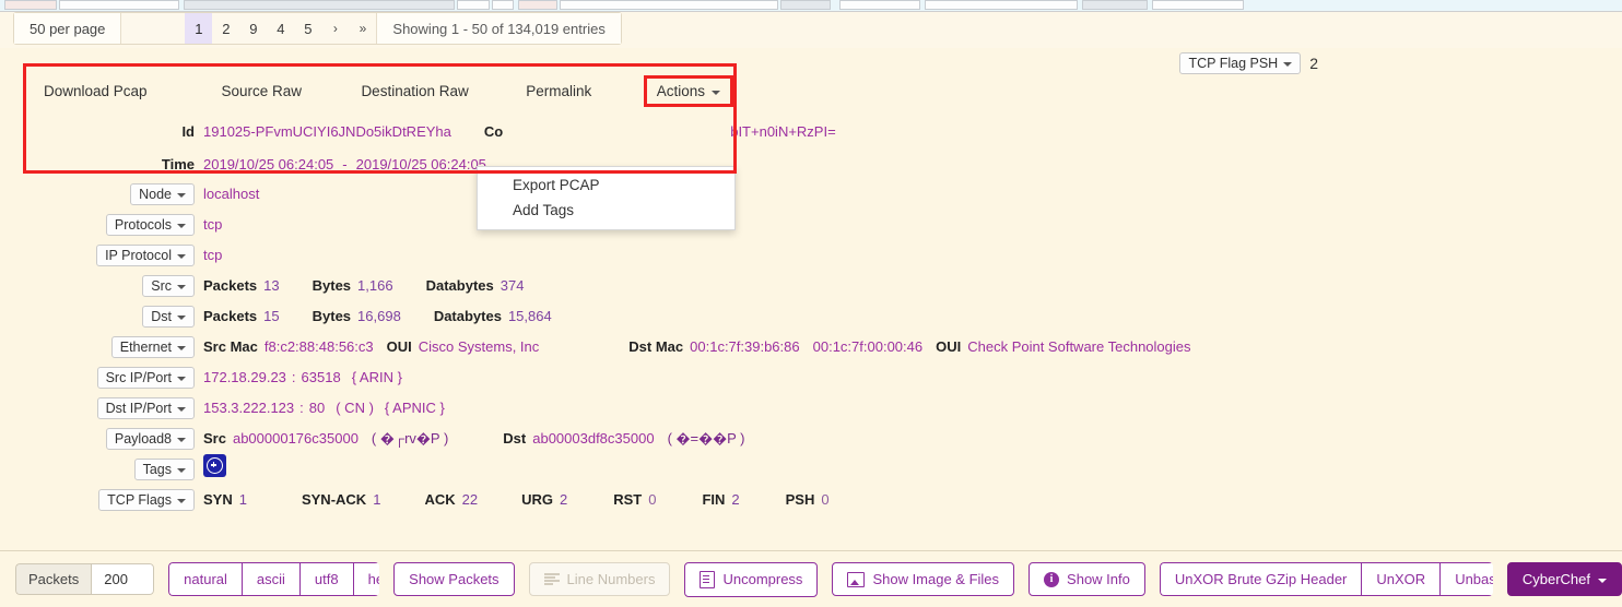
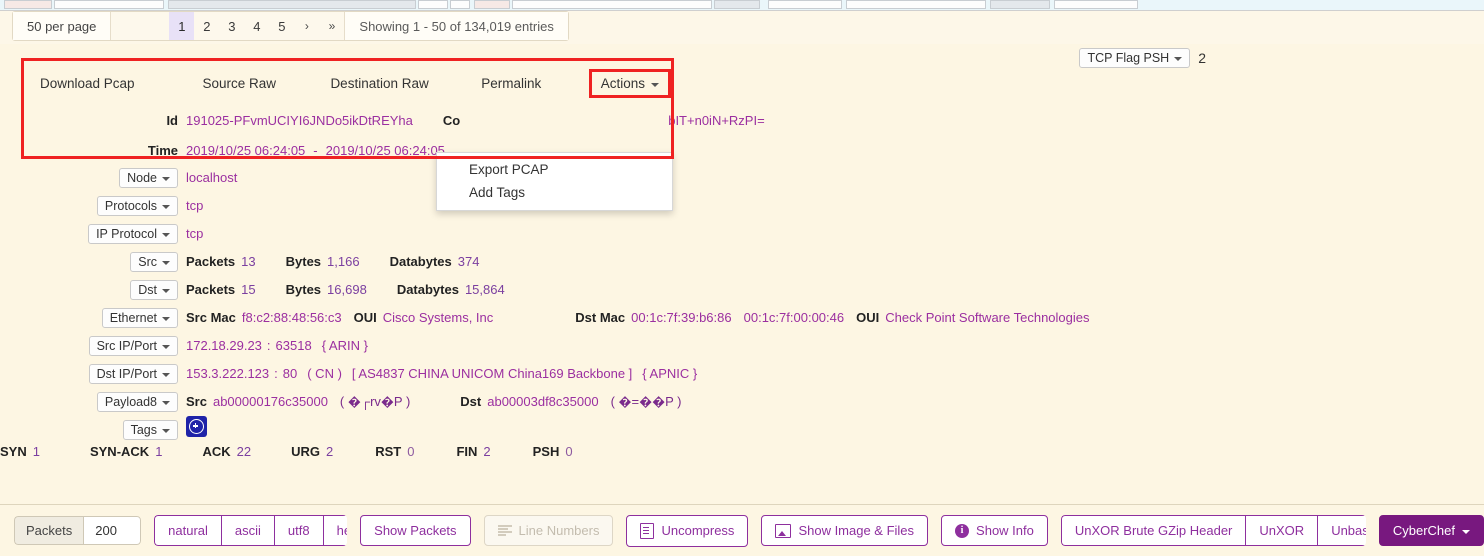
  50 per page
  1
  2
- 9
+ 3
  4
  5
  ›
  »
  Showing 1 - 50 of 134,019 entries
  TCP Flag PSH
  2
  Download Pcap
  Source Raw
  Destination Raw
  Permalink
  Actions
  Export PCAP
  Add Tags
  Id
  191025-PFvmUCIYI6JNDo5ikDtREYha
  Co
  bIT+n0iN+RzPI=
  Time
  2019/10/25 06:24:05
  -
  2019/10/25 06:24:05
  Node
  localhost
  Protocols
  tcp
  IP Protocol
  tcp
  Src
  Packets
  13
  Bytes
  1,166
  Databytes
  374
  Dst
  Packets
  15
  Bytes
  16,698
  Databytes
  15,864
  Ethernet
  Src Mac
  f8:c2:88:48:56:c3
  OUI
  Cisco Systems, Inc
  Dst Mac
  00:1c:7f:39:b6:86
  00:1c:7f:00:00:46
  OUI
  Check Point Software Technologies
  Src IP/Port
  172.18.29.23
  :
  63518
  { ARIN }
  Dst IP/Port
  153.3.222.123
  :
  80
  ( CN )
+ [ AS4837 CHINA UNICOM China169 Backbone ]
  { APNIC }
  Payload8
  Src
  ab00000176c35000
  ( �┌rv�P )
  Dst
  ab00003df8c35000
  ( �=��P )
  Tags
- TCP Flags
  SYN
  1
  SYN-ACK
  1
  ACK
  22
  URG
  2
  RST
  0
  FIN
  2
  PSH
  0
  Packets
  200
  natural
  ascii
  utf8
  Show Packets
  Line Numbers
  Uncompress
  Show Image & Files
  i
  Show Info
  UnXOR Brute GZip Header
  UnXOR
  CyberChef
